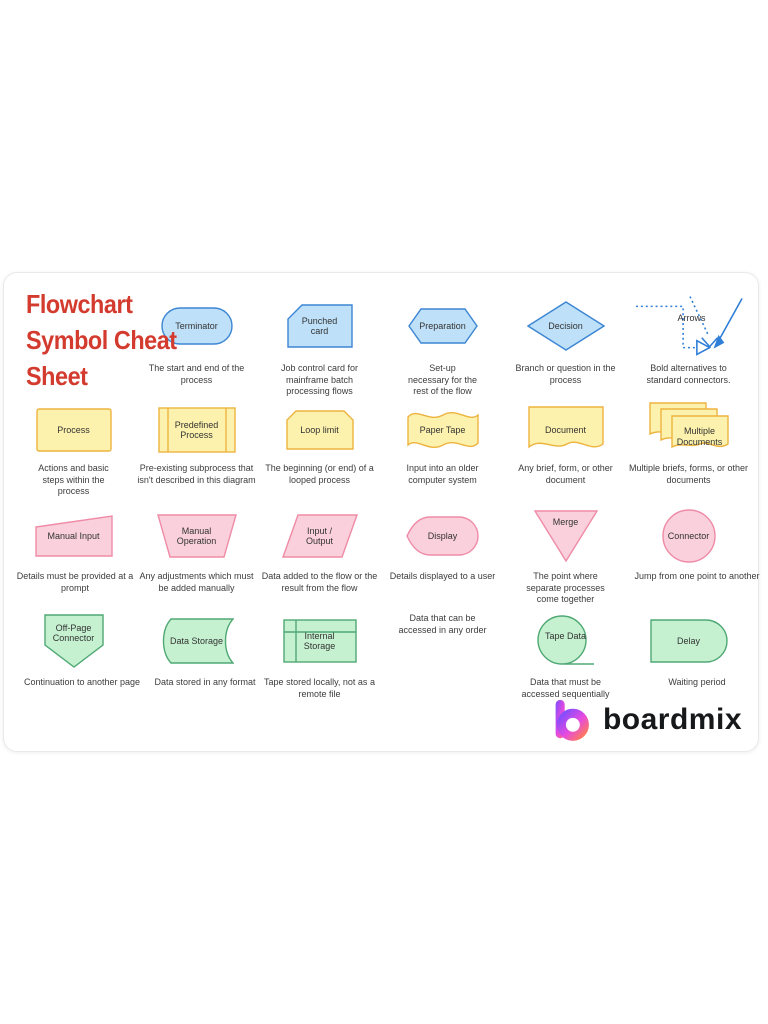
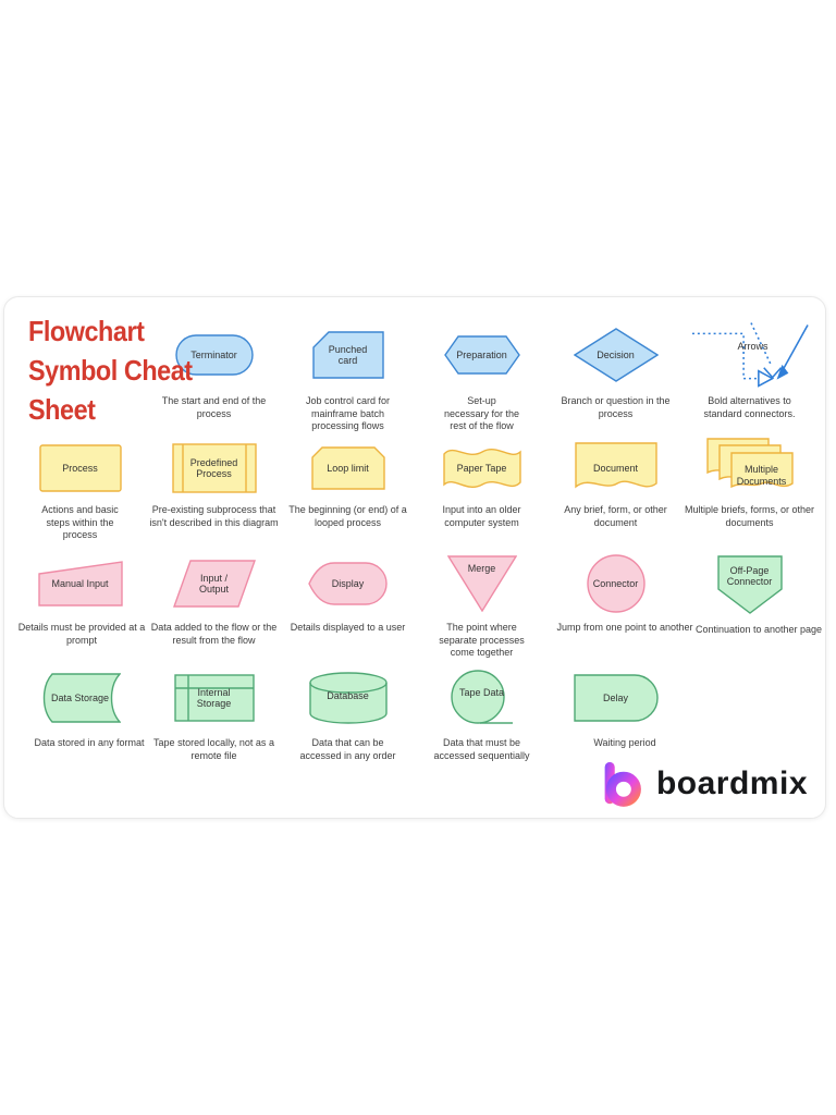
  Flowchart Symbol Cheat Sheet
  Terminator
  The start and end of the process
  Punched card
  Job control card for mainframe batch processing flows
  Preparation
  Set-up necessary for the rest of the flow
  Decision
  Branch or question in the process
  Arrows
  Bold alternatives to standard connectors.
  Process
  Actions and basic steps within the process
  Predefined Process
  Pre-existing subprocess that isn't described in this diagram
  Loop limit
  The beginning (or end) of a looped process
  Paper Tape
  Input into an older computer system
  Document
  Any brief, form, or other document
  Multiple Documents
  Multiple briefs, forms, or other documents
  Manual Input
  Details must be provided at a prompt
- Manual Operation
- Any adjustments which must be added manually
  Input / Output
  Data added to the flow or the result from the flow
  Display
  Details displayed to a user
  Merge
  The point where separate processes come together
  Connector
  Jump from one point to another
  Off-Page Connector
  Continuation to another page
  Data Storage
  Data stored in any format
  Internal Storage
  Tape stored locally, not as a remote file
+ Database
  Data that can be accessed in any order
  Tape Data
  Data that must be accessed sequentially
  Delay
  Waiting period
  boardmix
